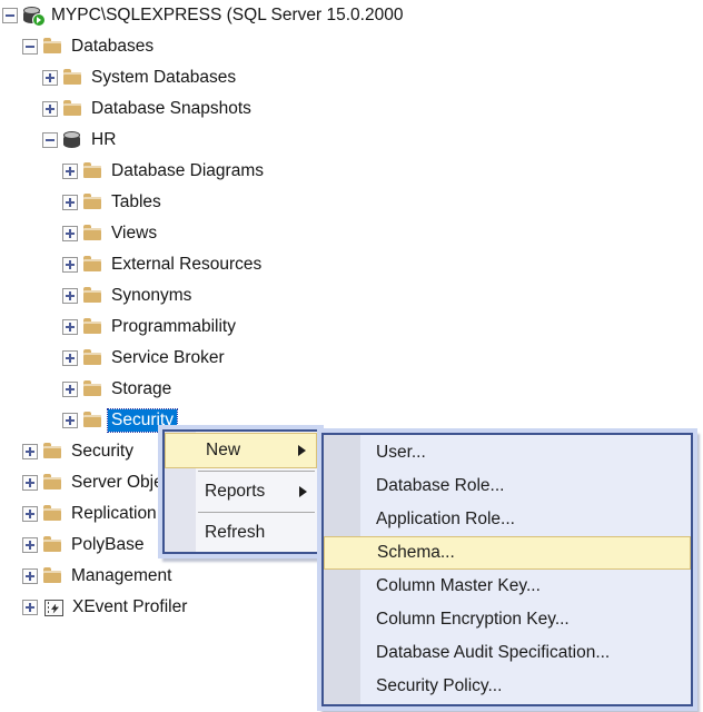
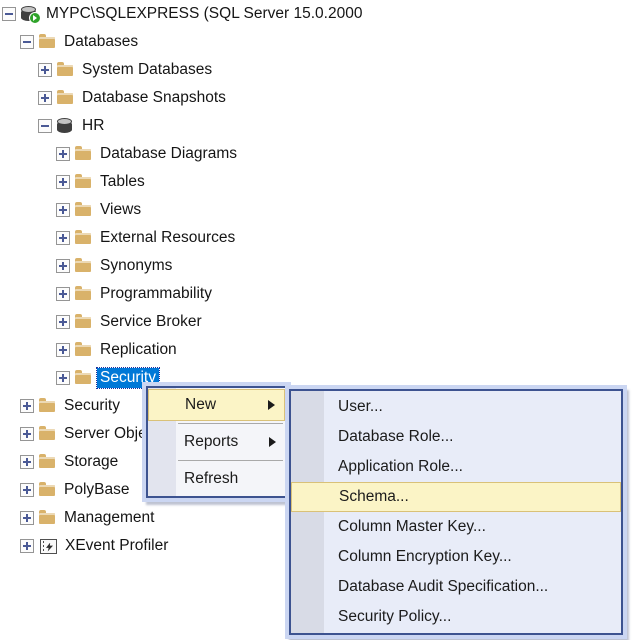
  MYPC\SQLEXPRESS (SQL Server 15.0.2000
  Databases
  System Databases
  Database Snapshots
  HR
  Database Diagrams
  Tables
  Views
  External Resources
  Synonyms
  Programmability
  Service Broker
- Storage
+ Replication
  Security
  Security
  Server Obje
- Replication
+ Storage
  PolyBase
  Management
  XEvent Profiler
  New
  Reports
  Refresh
  User...
  Database Role...
  Application Role...
  Schema...
  Column Master Key...
  Column Encryption Key...
  Database Audit Specification...
  Security Policy...
